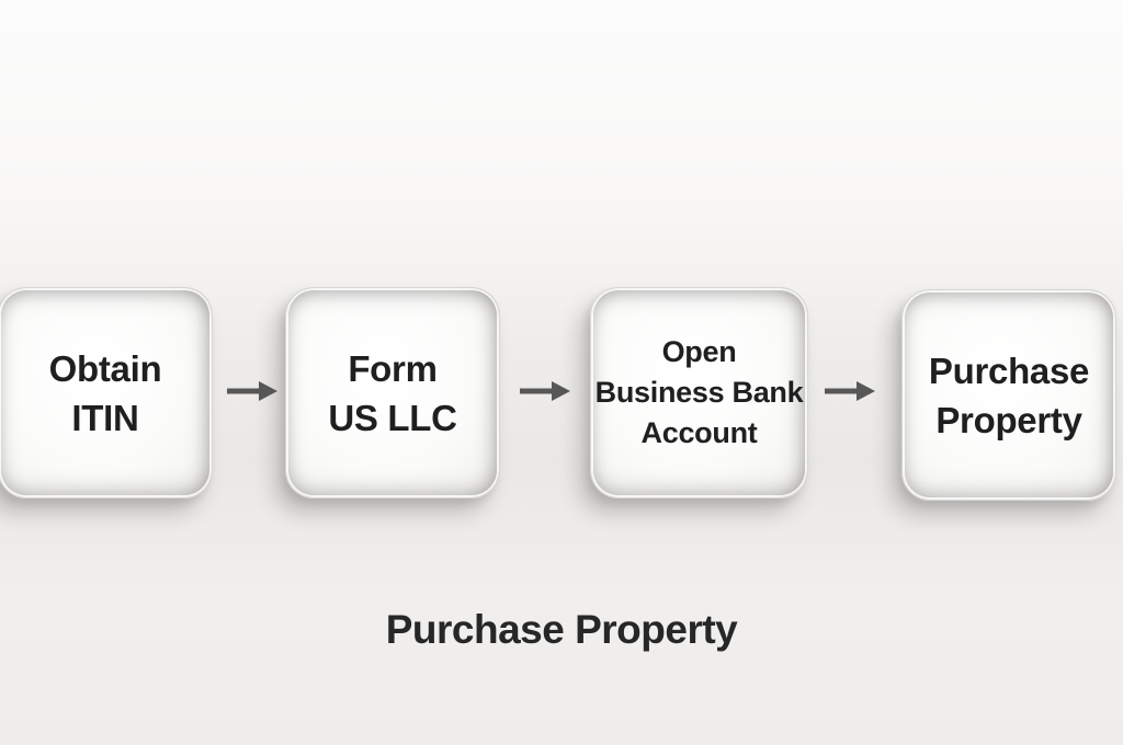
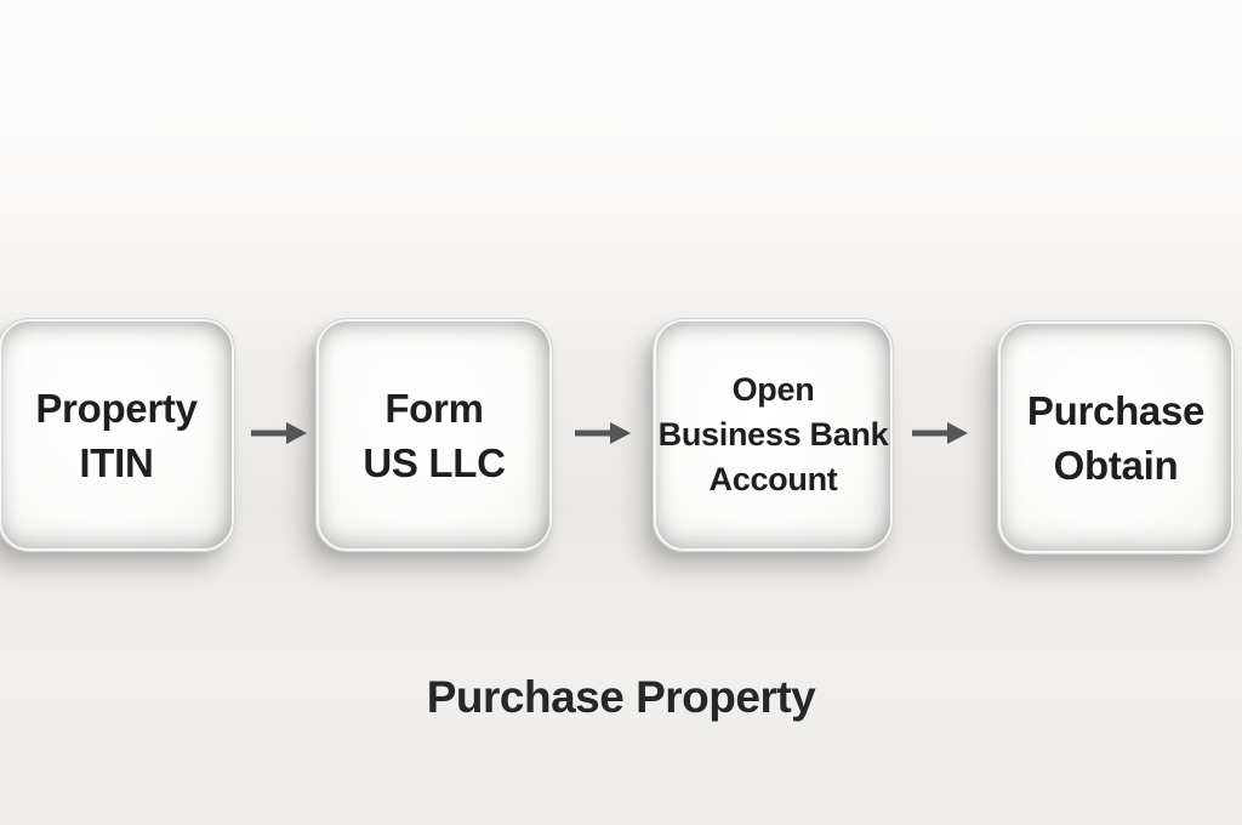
- Obtain
+ Property
  ITIN
  Form
  US LLC
  Open
  Business Bank
  Account
  Purchase
- Property
+ Obtain
  Purchase Property
